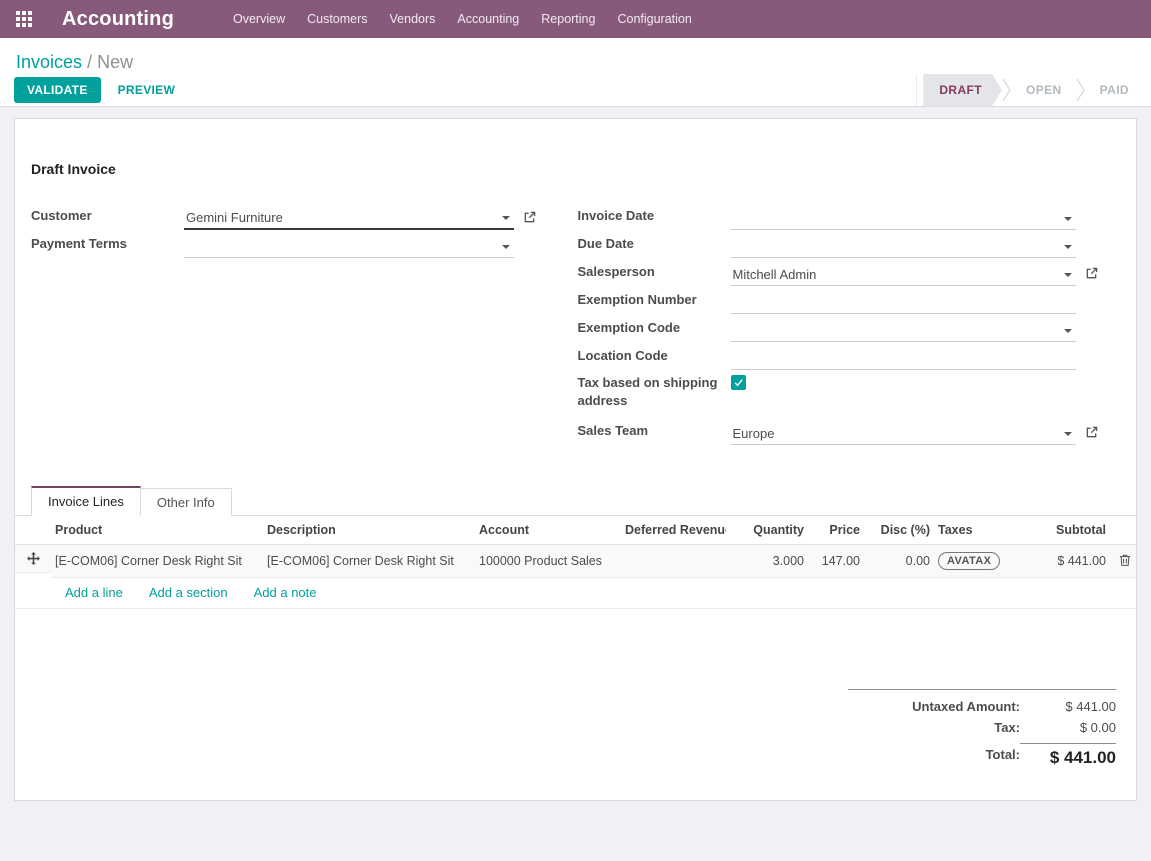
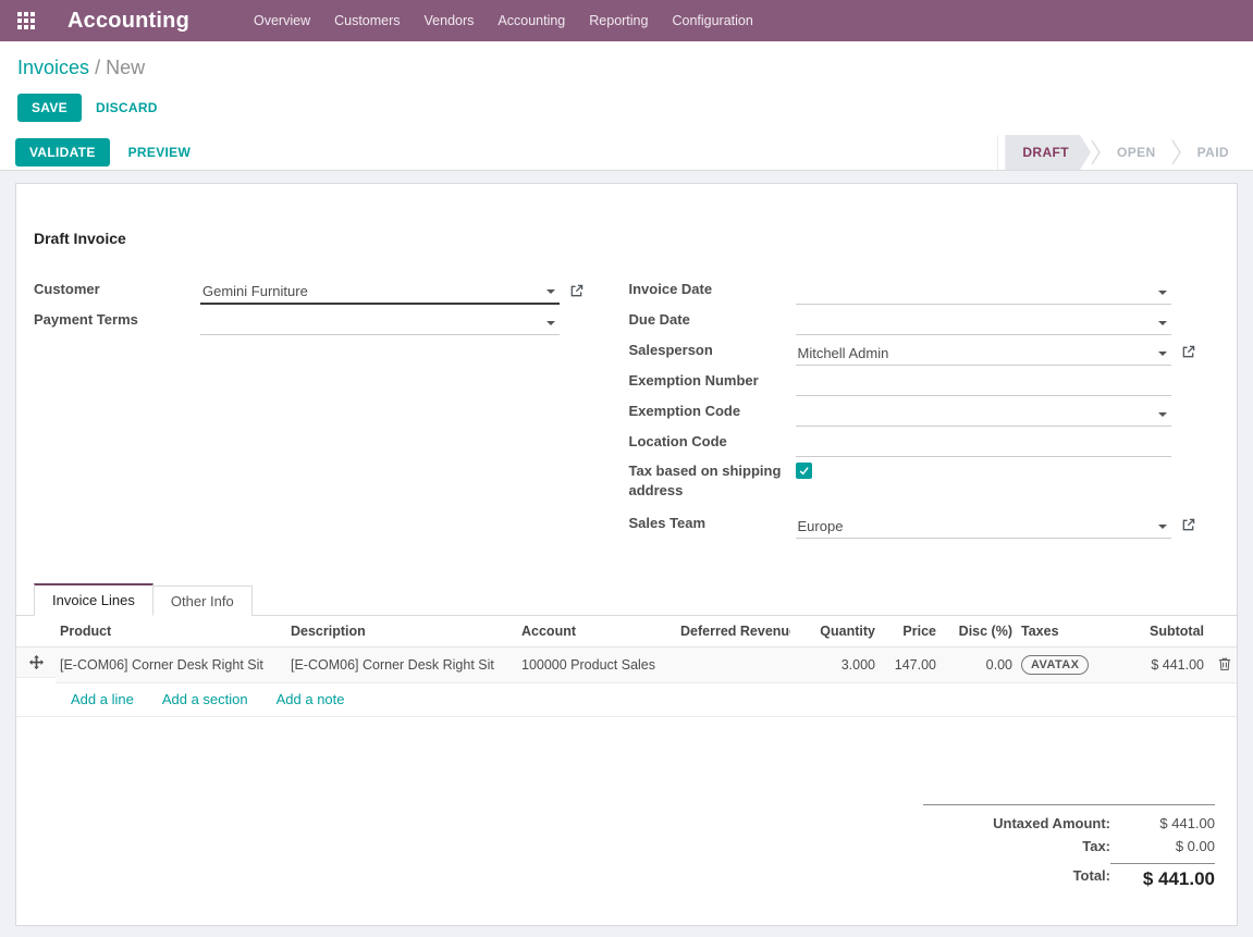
  Accounting
  Overview
  Customers
  Vendors
  Accounting
  Reporting
  Configuration
  Invoices / New
+ SAVE
+ DISCARD
  VALIDATE
  PREVIEW
  DRAFT
  OPEN
  PAID
  Draft Invoice
  Customer
  Gemini Furniture
  Payment Terms
  Invoice Date
  Due Date
  Salesperson
  Mitchell Admin
  Exemption Number
  Exemption Code
  Location Code
  Tax based on shipping address
  Sales Team
  Europe
  Invoice Lines
  Other Info
  	Product	Description	Account	Deferred Revenu	Quantity	Price	Disc (%)	Taxes	Subtotal
  	[E-COM06] Corner Desk Right Sit	[E-COM06] Corner Desk Right Sit	100000 Product Sales		3.000	147.00	0.00	AVATAX	$ 441.00
  Add a line
  Add a section
  Add a note
  Untaxed Amount:
  $ 441.00
  Tax:
  $ 0.00
  Total:
  $ 441.00
